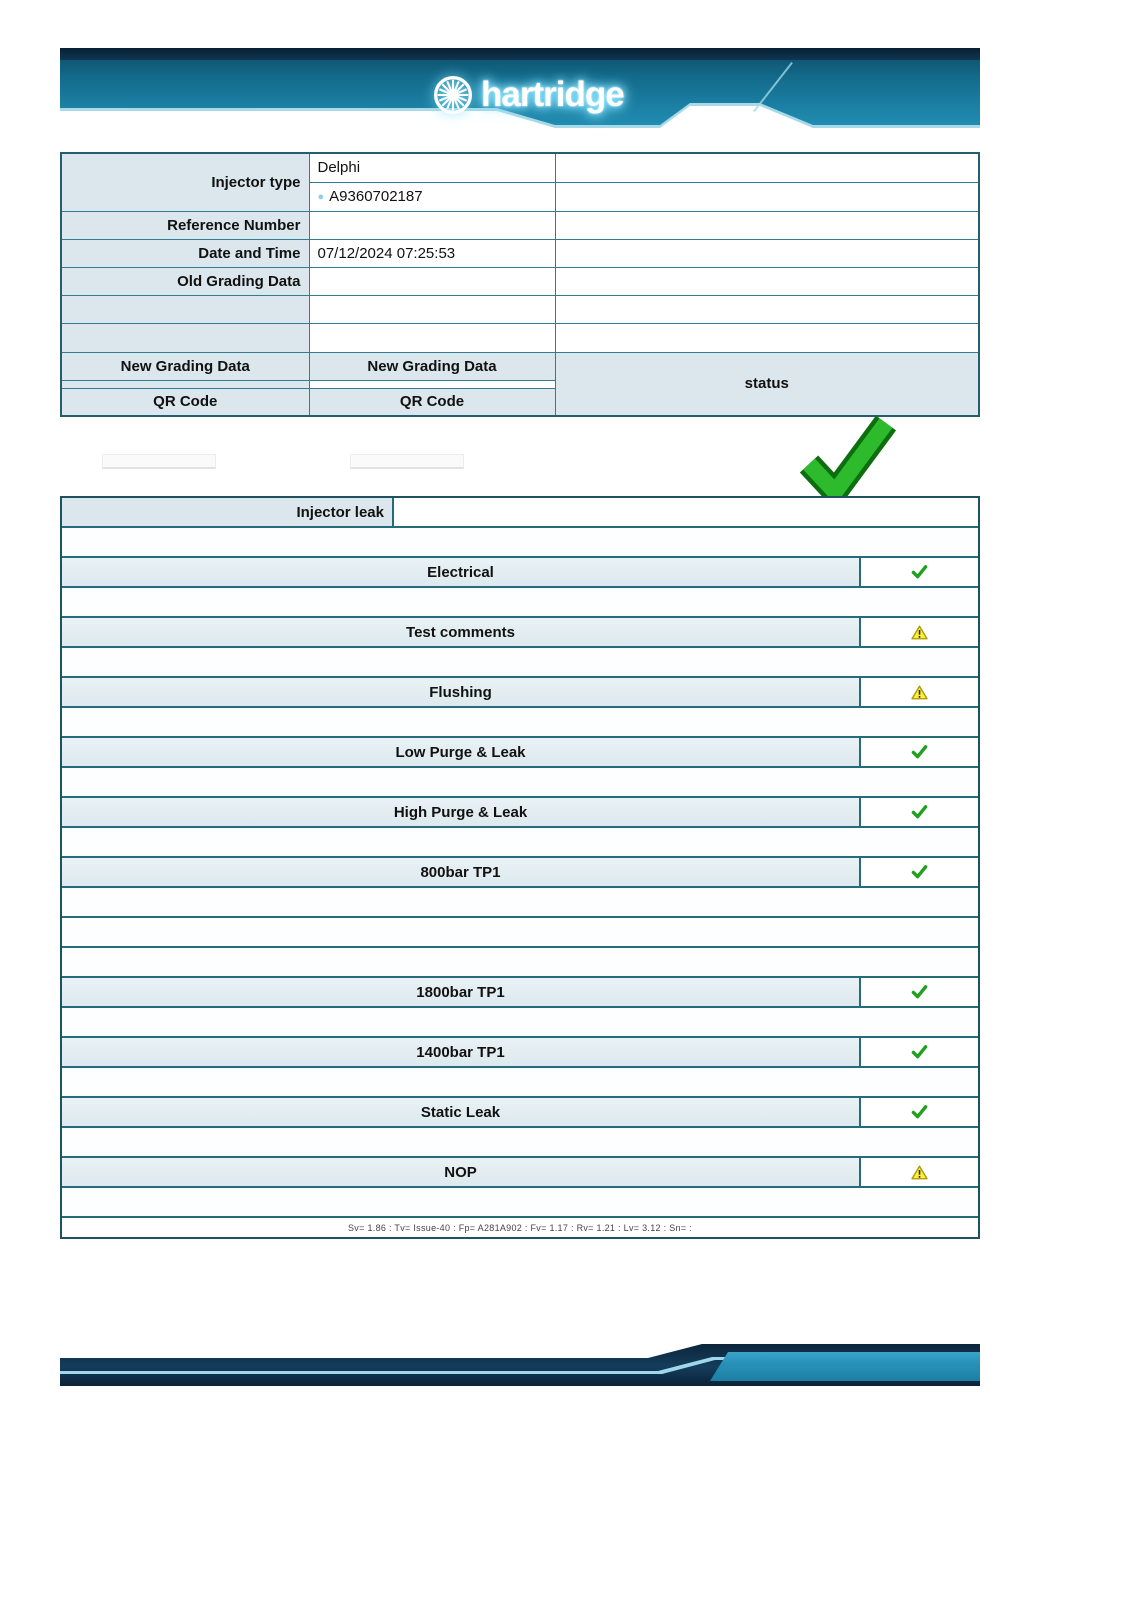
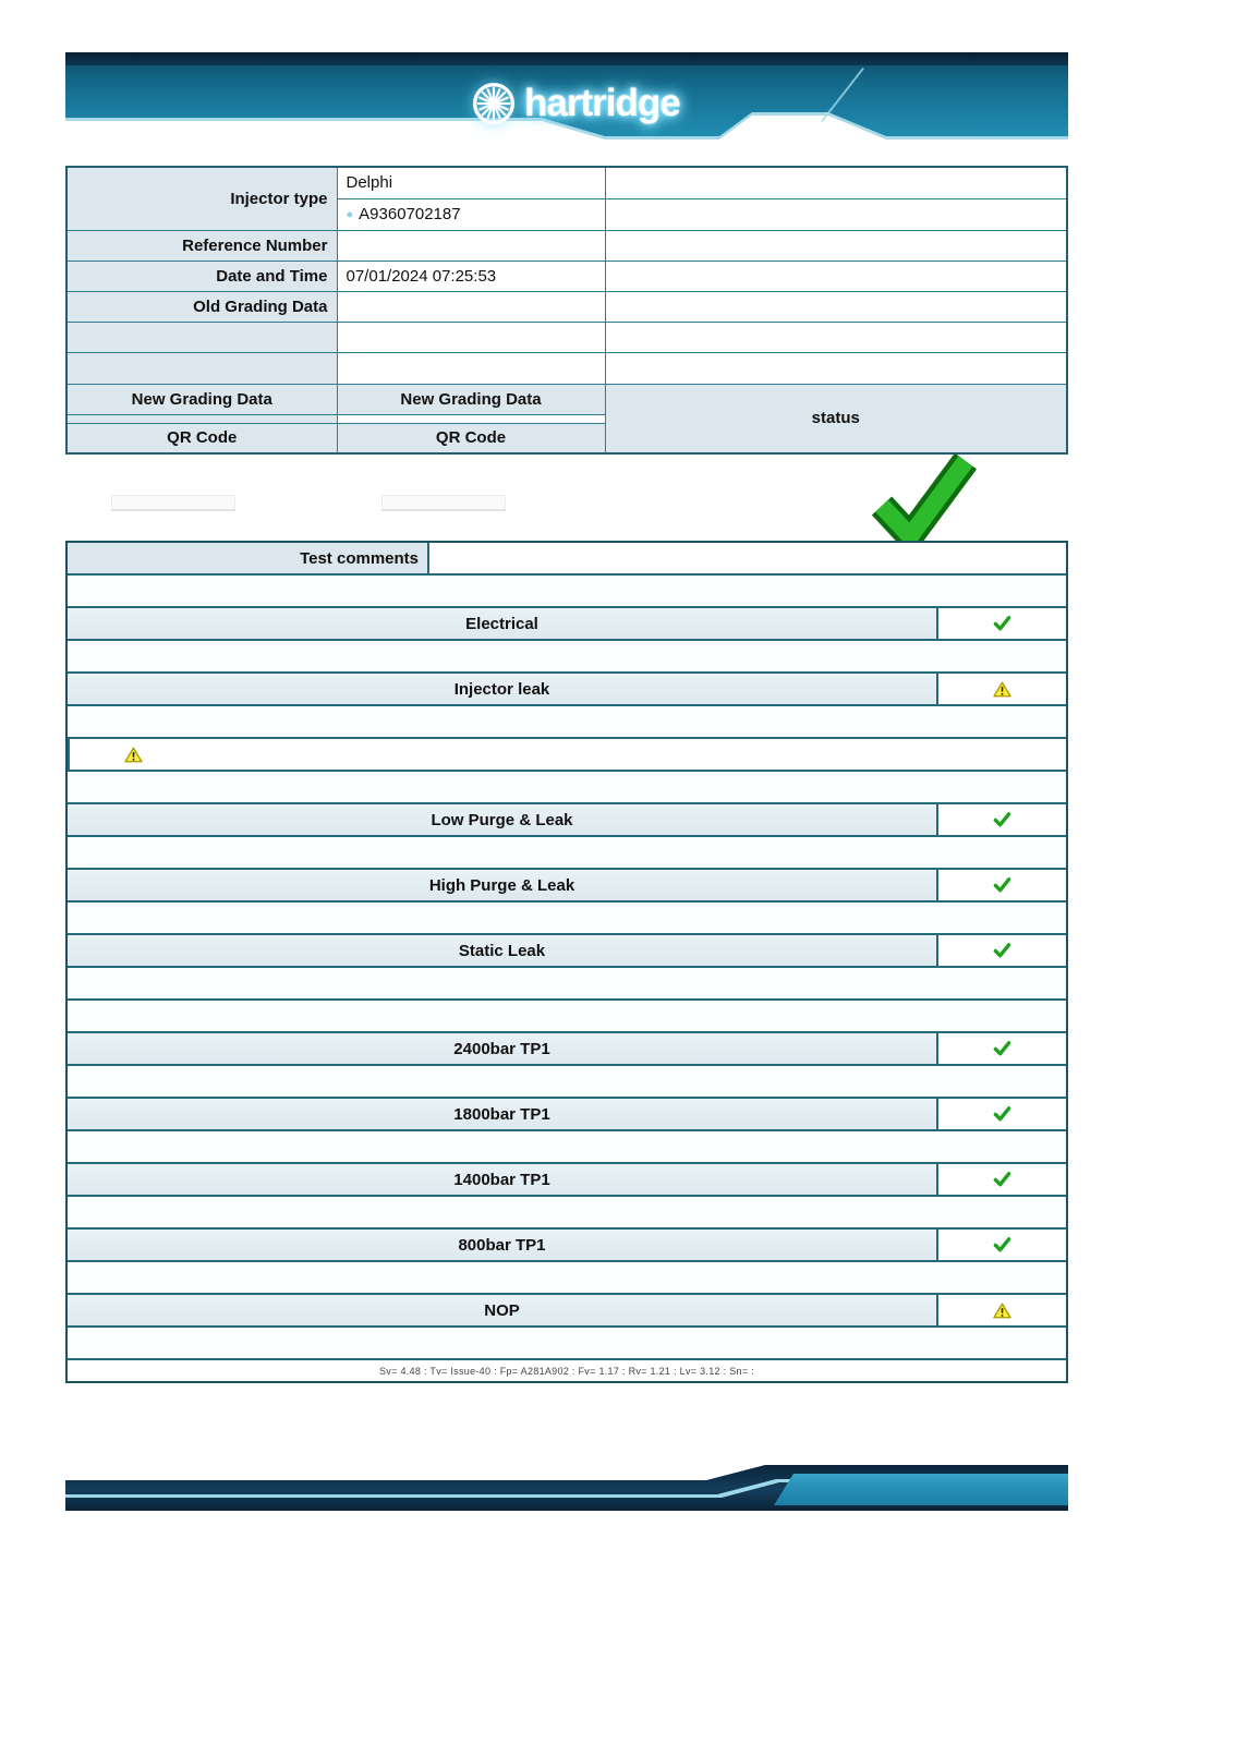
  hartridge
  Injector type	Delphi
  ● A9360702187
  Reference Number
- Date and Time	07/12/2024 07:25:53
+ Date and Time	07/01/2024 07:25:53
  Old Grading Data
  New Grading Data	New Grading Data	status
  QR Code	QR Code
- Injector leak
+ Test comments
  Electrical
- Test comments
+ Injector leak
- Flushing
  Low Purge & Leak
  High Purge & Leak
- 800bar TP1
+ Static Leak
+ 2400bar TP1
  1800bar TP1
  1400bar TP1
- Static Leak
+ 800bar TP1
  NOP
- Sv= 1.86 : Tv= Issue-40 : Fp= A281A902 : Fv= 1.17 : Rv= 1.21 : Lv= 3.12 : Sn= :
+ Sv= 4.48 : Tv= Issue-40 : Fp= A281A902 : Fv= 1.17 : Rv= 1.21 : Lv= 3.12 : Sn= :
